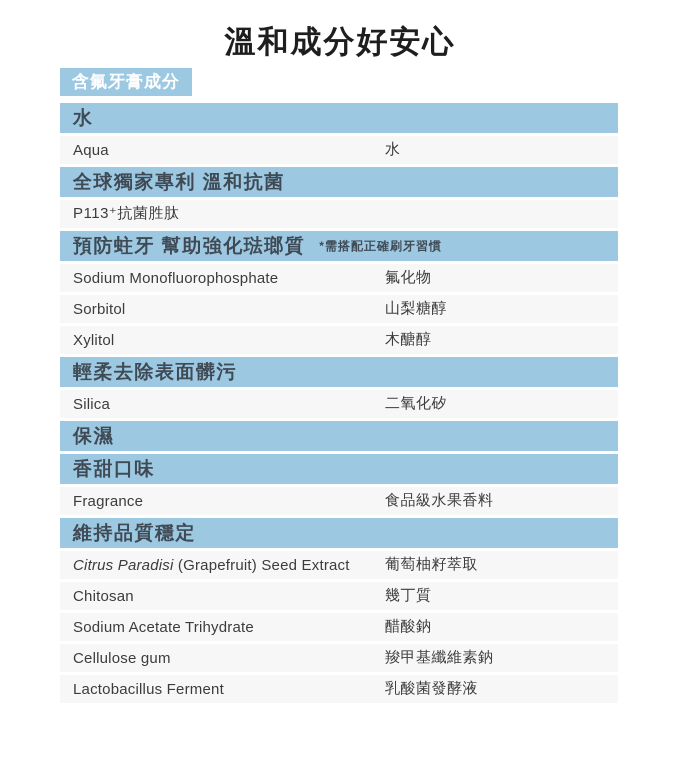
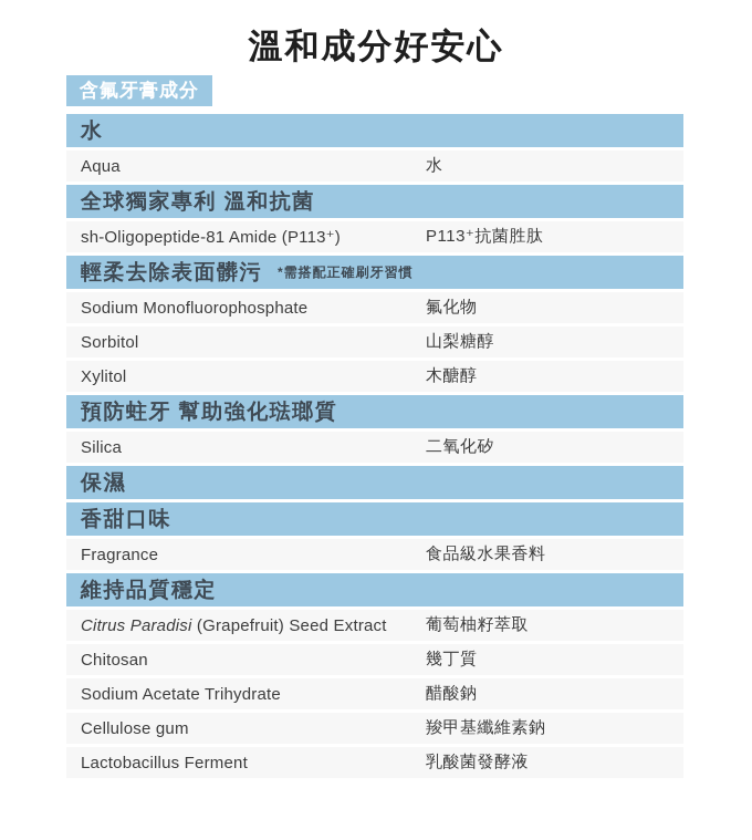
  溫和成分好安心
  含氟牙膏成分
  水
  Aqua
  水
  全球獨家專利 溫和抗菌
+ sh-Oligopeptide-81 Amide (P113⁺)
  P113⁺抗菌胜肽
- 預防蛀牙 幫助強化琺瑯質
+ 輕柔去除表面髒污
  *需搭配正確刷牙習慣
  Sodium Monofluorophosphate
  氟化物
  Sorbitol
  山梨糖醇
  Xylitol
  木醣醇
- 輕柔去除表面髒污
+ 預防蛀牙 幫助強化琺瑯質
  Silica
  二氧化矽
  保濕
  香甜口味
  Fragrance
  食品級水果香料
  維持品質穩定
  Citrus Paradisi (Grapefruit) Seed Extract
  葡萄柚籽萃取
  Chitosan
  幾丁質
  Sodium Acetate Trihydrate
  醋酸鈉
  Cellulose gum
  羧甲基纖維素鈉
  Lactobacillus Ferment
  乳酸菌發酵液
